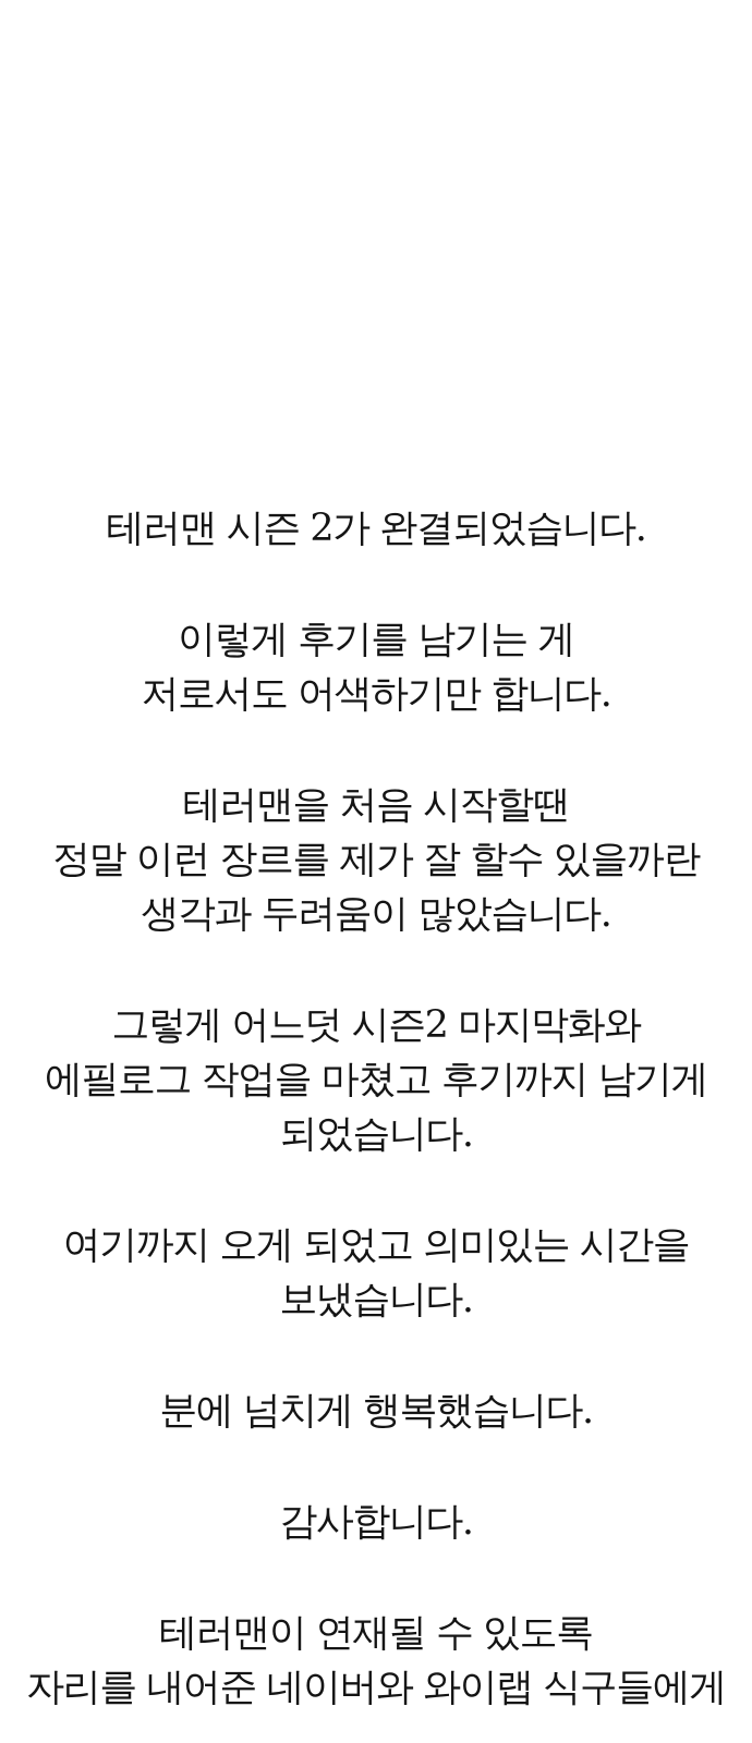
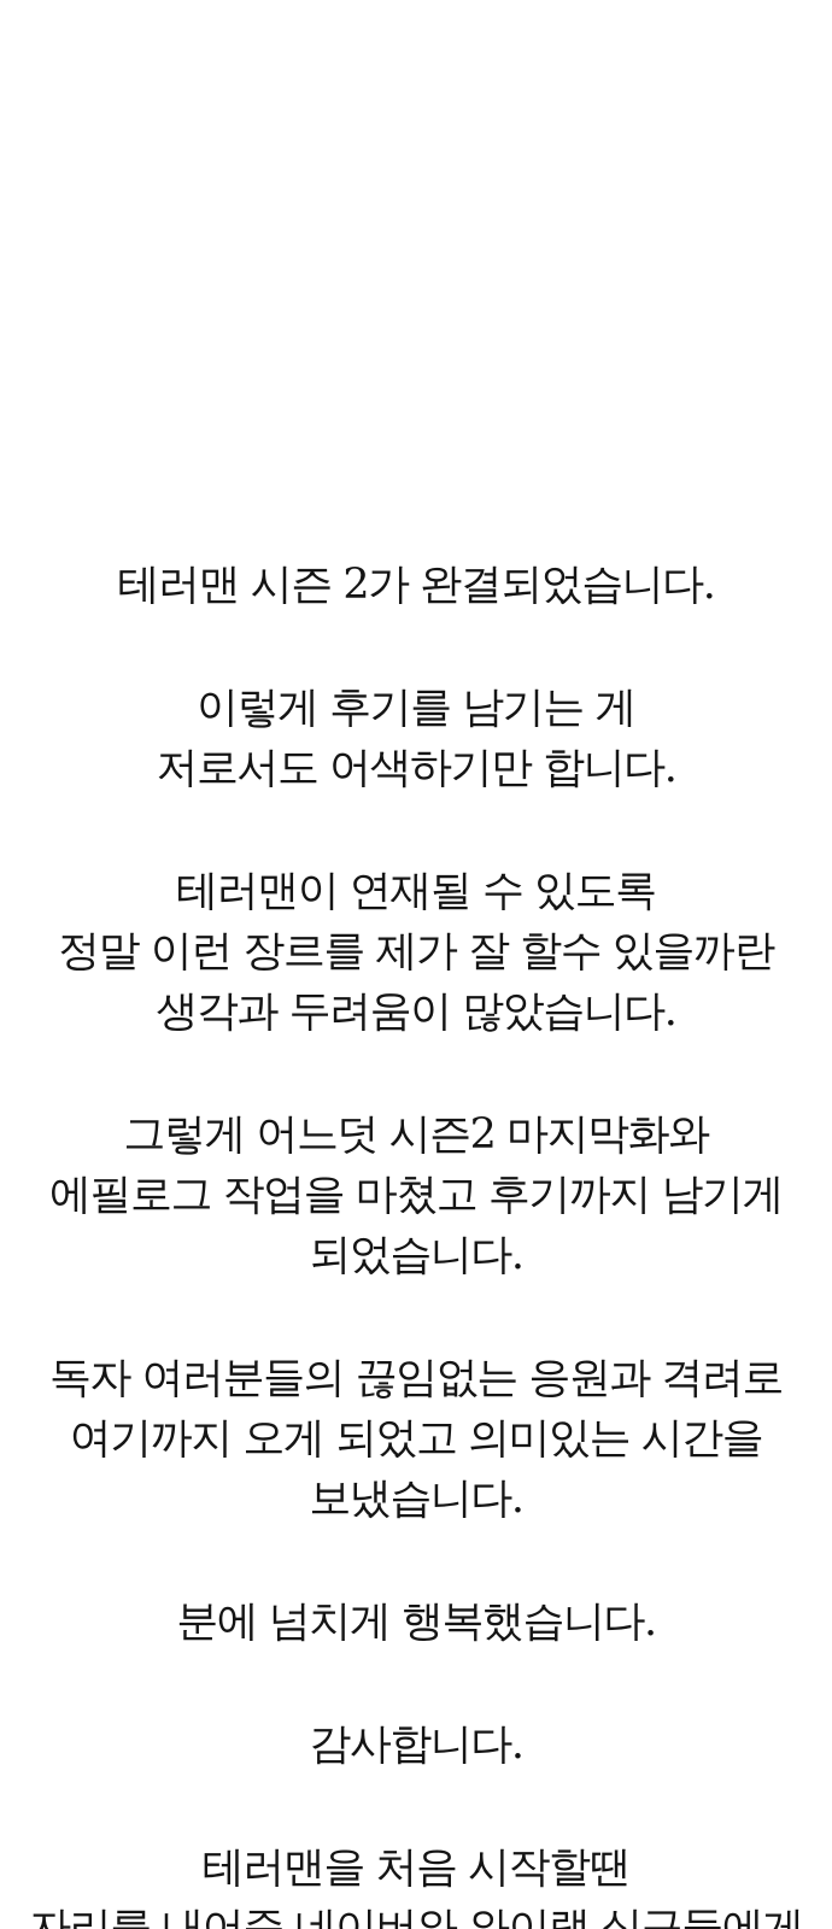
  테러맨 시즌 2가 완결되었습니다.
  이렇게 후기를 남기는 게
  저로서도 어색하기만 합니다.
- 테러맨을 처음 시작할땐
+ 테러맨이 연재될 수 있도록
  정말 이런 장르를 제가 잘 할수 있을까란
  생각과 두려움이 많았습니다.
  그렇게 어느덧 시즌2 마지막화와
  에필로그 작업을 마쳤고 후기까지 남기게
  되었습니다.
+ 독자 여러분들의 끊임없는 응원과 격려로
  여기까지 오게 되었고 의미있는 시간을
  보냈습니다.
  분에 넘치게 행복했습니다.
  감사합니다.
- 테러맨이 연재될 수 있도록
+ 테러맨을 처음 시작할땐
  자리를 내어준 네이버와 와이랩 식구들에게
